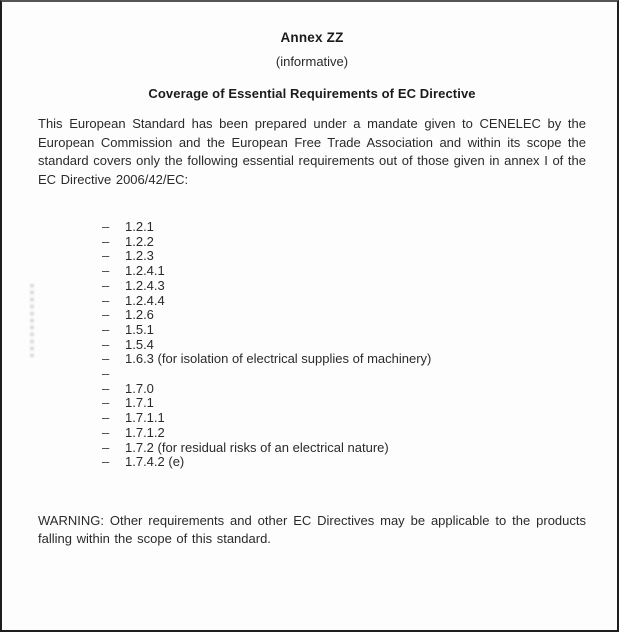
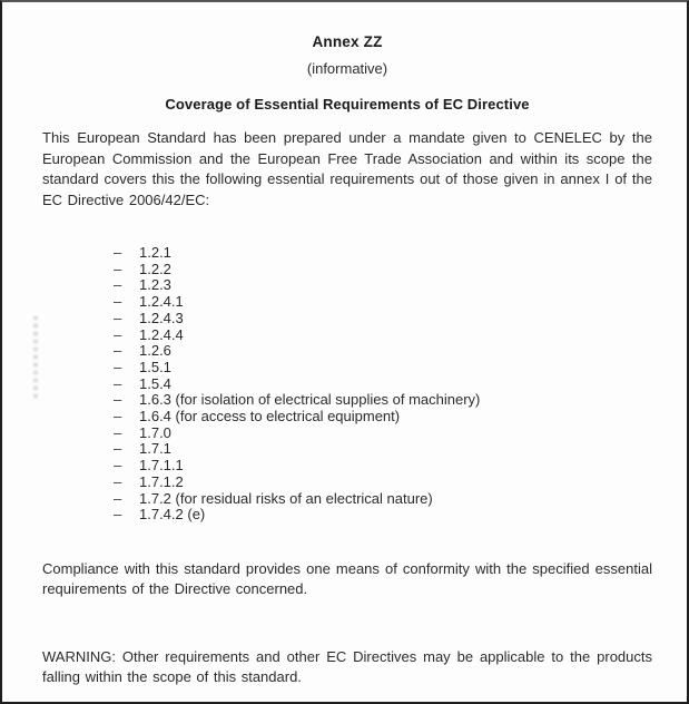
  Annex ZZ
  (informative)
  Coverage of Essential Requirements of EC Directive
- This European Standard has been prepared under a mandate given to CENELEC by the European Commission and the European Free Trade Association and within its scope the standard covers only the following essential requirements out of those given in annex I of the EC Directive 2006/42/EC:
+ This European Standard has been prepared under a mandate given to CENELEC by the European Commission and the European Free Trade Association and within its scope the standard covers this the following essential requirements out of those given in annex I of the EC Directive 2006/42/EC:
  –
  1.2.1
  –
  1.2.2
  –
  1.2.3
  –
  1.2.4.1
  –
  1.2.4.3
  –
  1.2.4.4
  –
  1.2.6
  –
  1.5.1
  –
  1.5.4
  –
  1.6.3 (for isolation of electrical supplies of machinery)
  –
+ 1.6.4 (for access to electrical equipment)
  –
  1.7.0
  –
  1.7.1
  –
  1.7.1.1
  –
  1.7.1.2
  –
  1.7.2 (for residual risks of an electrical nature)
  –
  1.7.4.2 (e)
+ Compliance with this standard provides one means of conformity with the specified essential requirements of the Directive concerned.
  WARNING: Other requirements and other EC Directives may be applicable to the products falling within the scope of this standard.
